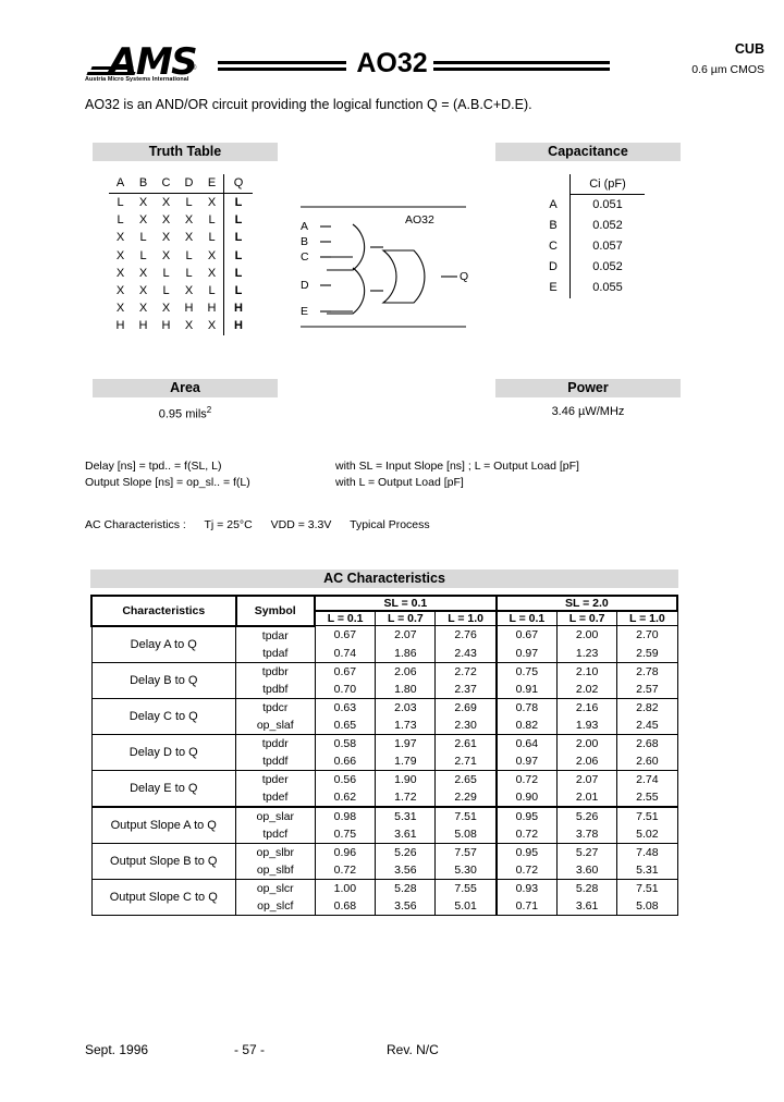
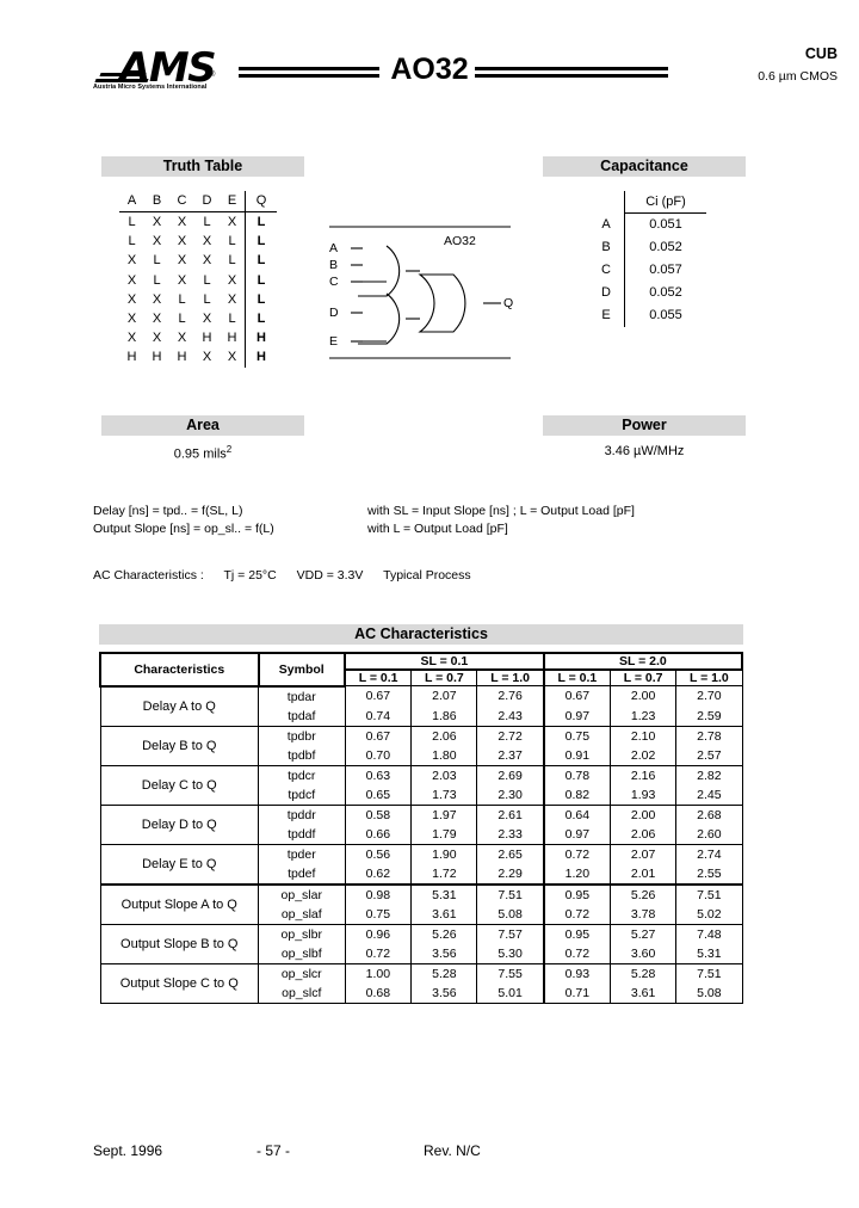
  AMS
  AO32
  CUB
  0.6 µm CMOS
- AO32 is an AND/OR circuit providing the logical function Q = (A.B.C+D.E).
  Truth Table
  Capacitance
  Area
  Power
  AC Characteristics
  A	B	C	D	E	Q
  L	X	X	L	X	L
  L	X	X	X	L	L
  X	L	X	X	L	L
  X	L	X	L	X	L
  X	X	L	L	X	L
  X	X	L	X	L	L
  X	X	X	H	H	H
  H	H	H	X	X	H
  	Ci (pF)
  A	0.051
  B	0.052
  C	0.057
  D	0.052
  E	0.055
  0.95 mils2
  3.46 µW/MHz
  A
  B
  C
  D
  E
  Q
  AO32
  Delay [ns] = tpd.. = f(SL, L)
  with SL = Input Slope [ns] ; L = Output Load [pF]
  Output Slope [ns] = op_sl.. = f(L)
  with L = Output Load [pF]
  AC Characteristics : Tj = 25°C VDD = 3.3V Typical Process
  Characteristics	Symbol	SL = 0.1	SL = 2.0
  L = 0.1	L = 0.7	L = 1.0	L = 0.1	L = 0.7	L = 1.0
  Delay A to Q	tpdar	0.67	2.07	2.76	0.67	2.00	2.70
  tpdaf	0.74	1.86	2.43	0.97	1.23	2.59
  Delay B to Q	tpdbr	0.67	2.06	2.72	0.75	2.10	2.78
  tpdbf	0.70	1.80	2.37	0.91	2.02	2.57
  Delay C to Q	tpdcr	0.63	2.03	2.69	0.78	2.16	2.82
- op_slaf	0.65	1.73	2.30	0.82	1.93	2.45
+ tpdcf	0.65	1.73	2.30	0.82	1.93	2.45
  Delay D to Q	tpddr	0.58	1.97	2.61	0.64	2.00	2.68
- tpddf	0.66	1.79	2.71	0.97	2.06	2.60
+ tpddf	0.66	1.79	2.33	0.97	2.06	2.60
  Delay E to Q	tpder	0.56	1.90	2.65	0.72	2.07	2.74
- tpdef	0.62	1.72	2.29	0.90	2.01	2.55
+ tpdef	0.62	1.72	2.29	1.20	2.01	2.55
  Output Slope A to Q	op_slar	0.98	5.31	7.51	0.95	5.26	7.51
- tpdcf	0.75	3.61	5.08	0.72	3.78	5.02
+ op_slaf	0.75	3.61	5.08	0.72	3.78	5.02
  Output Slope B to Q	op_slbr	0.96	5.26	7.57	0.95	5.27	7.48
  op_slbf	0.72	3.56	5.30	0.72	3.60	5.31
  Output Slope C to Q	op_slcr	1.00	5.28	7.55	0.93	5.28	7.51
  op_slcf	0.68	3.56	5.01	0.71	3.61	5.08
  Sept. 1996
  - 57 -
  Rev. N/C
